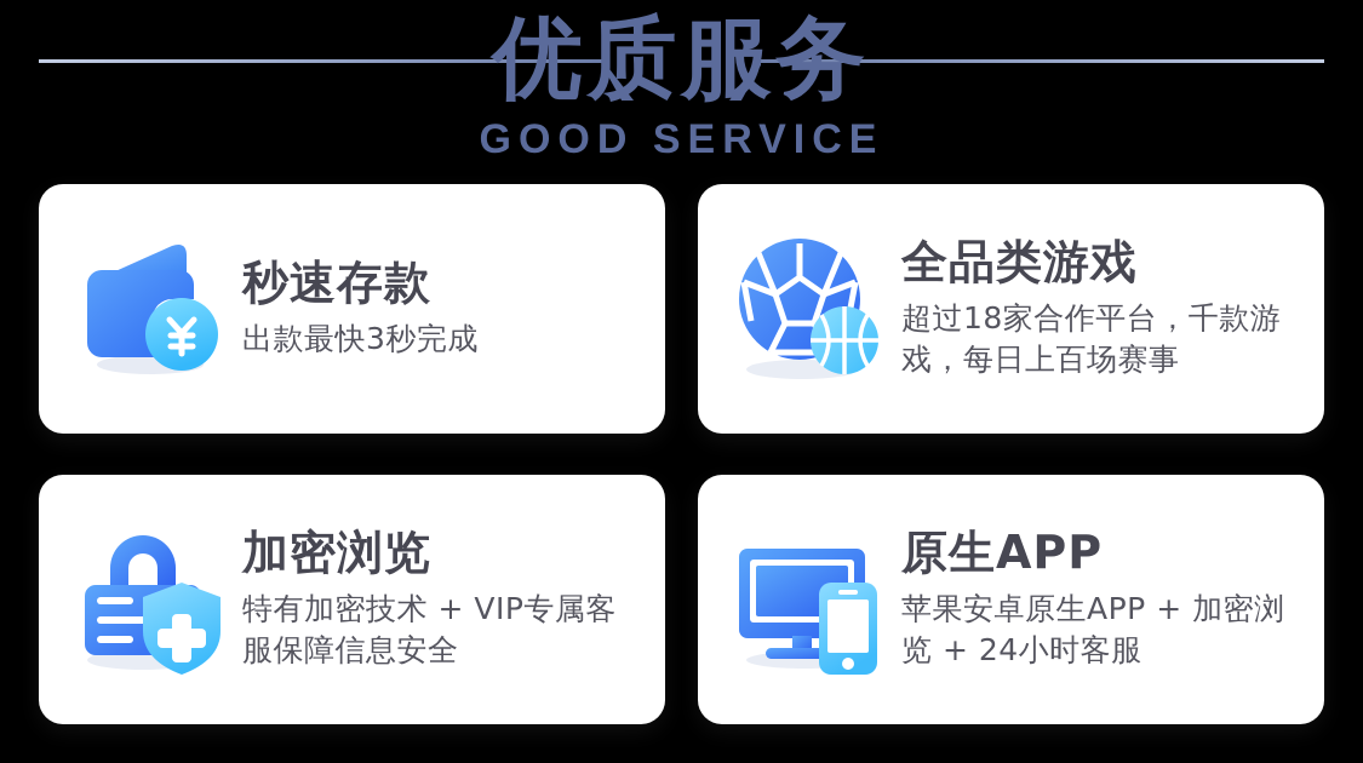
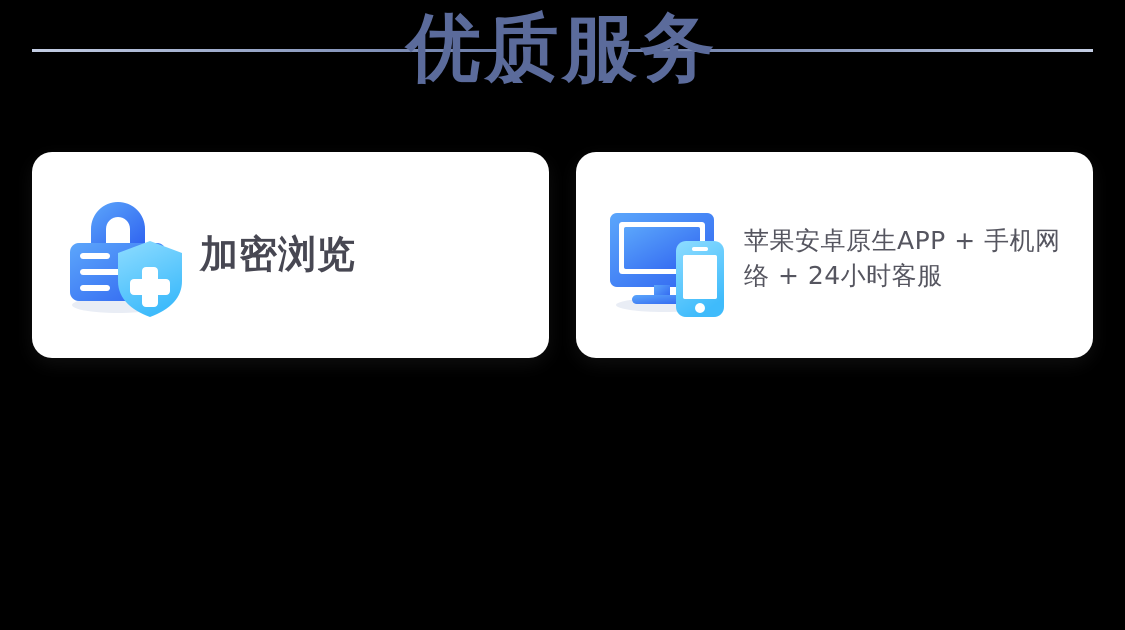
  优质服务
- GOOD SERVICE
- 秒速存款
- 出款最快3秒完成
- 全品类游戏
- 超过18家合作平台，千款游戏，每日上百场赛事
  加密浏览
- 特有加密技术 + VIP专属客服保障信息安全
- 原生APP
- 苹果安卓原生APP + 加密浏览 + 24小时客服
+ 苹果安卓原生APP + 手机网络 + 24小时客服
